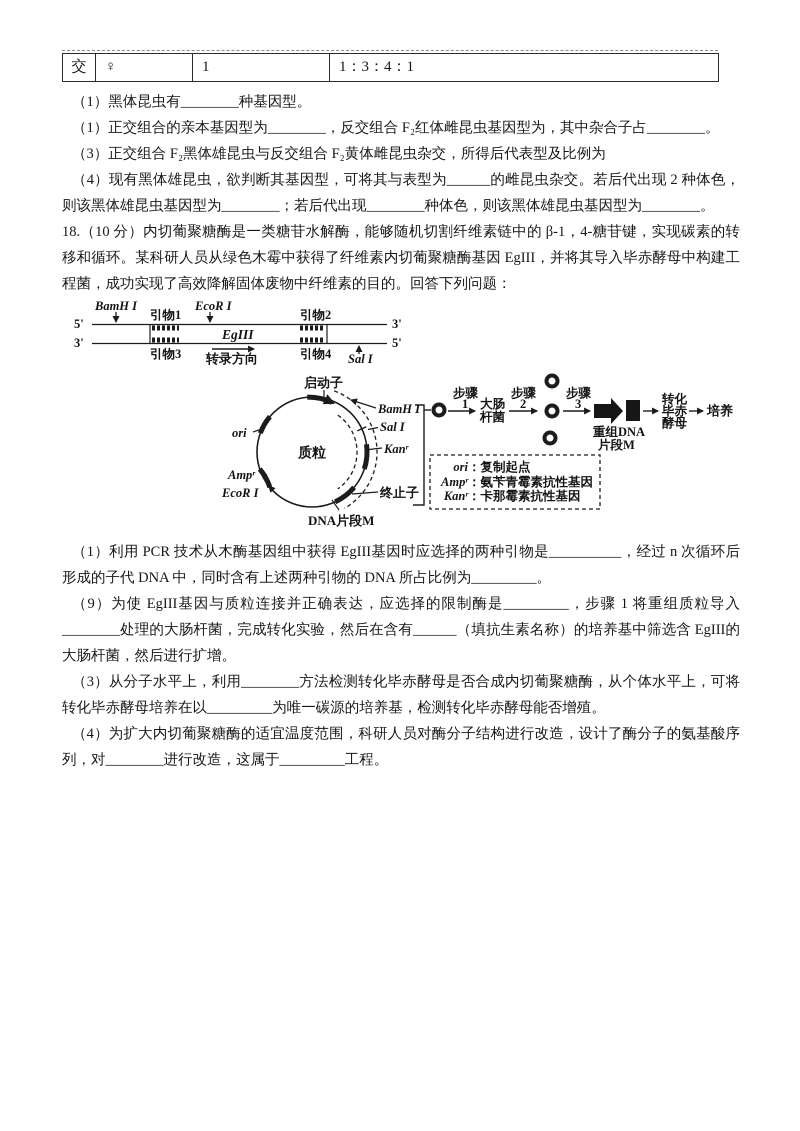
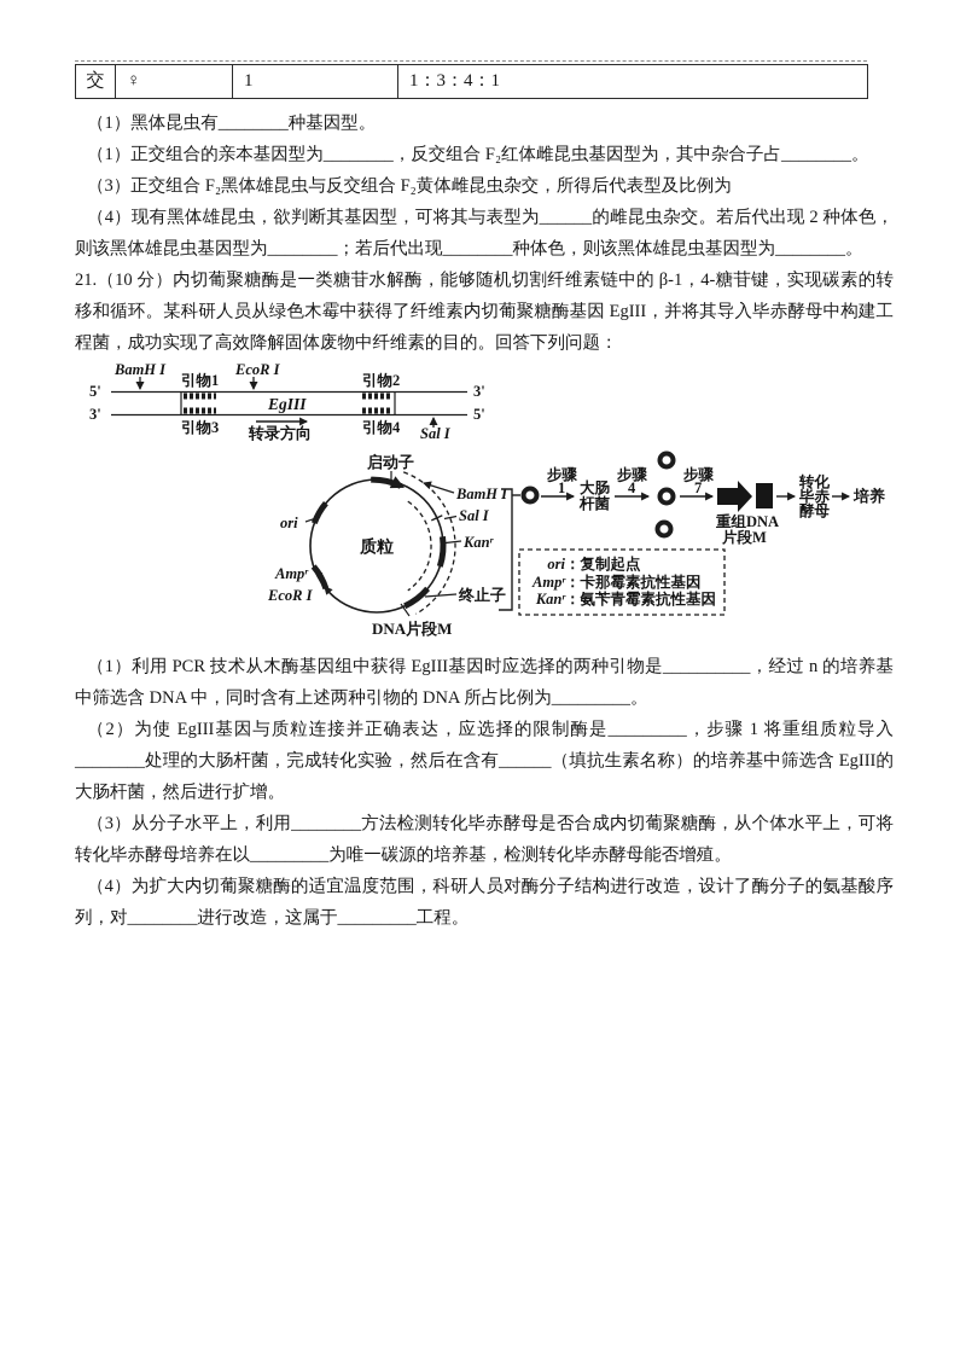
  交	♀	1	1：3：4：1
  （1）黑体昆虫有________种基因型。
  （1）正交组合的亲本基因型为________，反交组合 F₂红体雌昆虫基因型为，其中杂合子占________。
  （3）正交组合 F₂黑体雄昆虫与反交组合 F₂黄体雌昆虫杂交，所得后代表型及比例为
  （4）现有黑体雄昆虫，欲判断其基因型，可将其与表型为______的雌昆虫杂交。若后代出现 2 种体色，则该黑体雄昆虫基因型为________；若后代出现________种体色，则该黑体雄昆虫基因型为________。
- 18.（10 分）内切葡聚糖酶是一类糖苷水解酶，能够随机切割纤维素链中的 β-1，4-糖苷键，实现碳素的转移和循环。某科研人员从绿色木霉中获得了纤维素内切葡聚糖酶基因 EgIII，并将其导入毕赤酵母中构建工程菌，成功实现了高效降解固体废物中纤维素的目的。回答下列问题：
+ 21.（10 分）内切葡聚糖酶是一类糖苷水解酶，能够随机切割纤维素链中的 β-1，4-糖苷键，实现碳素的转移和循环。某科研人员从绿色木霉中获得了纤维素内切葡聚糖酶基因 EgIII，并将其导入毕赤酵母中构建工程菌，成功实现了高效降解固体废物中纤维素的目的。回答下列问题：
  BamH I
  EcoR I
  5'
  3'
  3'
  5'
  引物1
  引物2
  EgIII
  引物3
  引物4
  转录方向
  Sal I
  启动子
  质粒
  ori
  Ampʳ
  EcoR I
  BamH I
  Sal I
  Kanʳ
  终止子
  DNA片段M
  步骤
  1
  大肠
  杆菌
  步骤
- 2
+ 4
  步骤
- 3
+ 7
  重组DNA
  片段M
  转化
  毕赤
  酵母
  培养
  ori
  ：复制起点
  Ampʳ
- ：氨苄青霉素抗性基因
+ ：卡那霉素抗性基因
  Kanʳ
- ：卡那霉素抗性基因
+ ：氨苄青霉素抗性基因
- （1）利用 PCR 技术从木酶基因组中获得 EgIII基因时应选择的两种引物是__________，经过 n 次循环后形成的子代 DNA 中，同时含有上述两种引物的 DNA 所占比例为_________。
+ （1）利用 PCR 技术从木酶基因组中获得 EgIII基因时应选择的两种引物是__________，经过 n 的培养基中筛选含 DNA 中，同时含有上述两种引物的 DNA 所占比例为_________。
- （9）为使 EgIII基因与质粒连接并正确表达，应选择的限制酶是_________，步骤 1 将重组质粒导入________处理的大肠杆菌，完成转化实验，然后在含有______（填抗生素名称）的培养基中筛选含 EgIII的大肠杆菌，然后进行扩增。
+ （2）为使 EgIII基因与质粒连接并正确表达，应选择的限制酶是_________，步骤 1 将重组质粒导入________处理的大肠杆菌，完成转化实验，然后在含有______（填抗生素名称）的培养基中筛选含 EgIII的大肠杆菌，然后进行扩增。
  （3）从分子水平上，利用________方法检测转化毕赤酵母是否合成内切葡聚糖酶，从个体水平上，可将转化毕赤酵母培养在以_________为唯一碳源的培养基，检测转化毕赤酵母能否增殖。
  （4）为扩大内切葡聚糖酶的适宜温度范围，科研人员对酶分子结构进行改造，设计了酶分子的氨基酸序列，对________进行改造，这属于_________工程。
